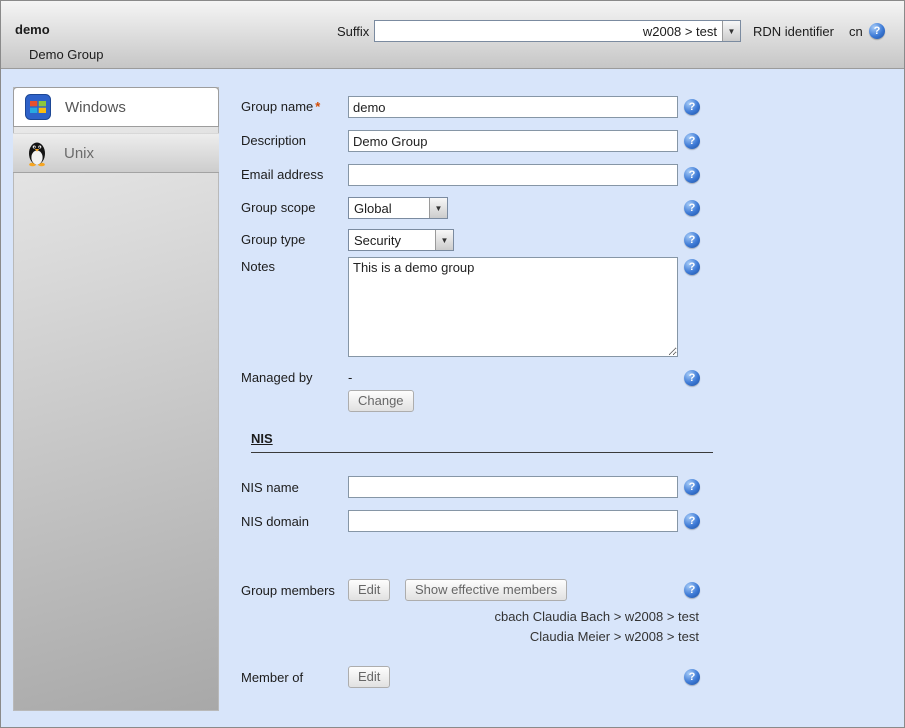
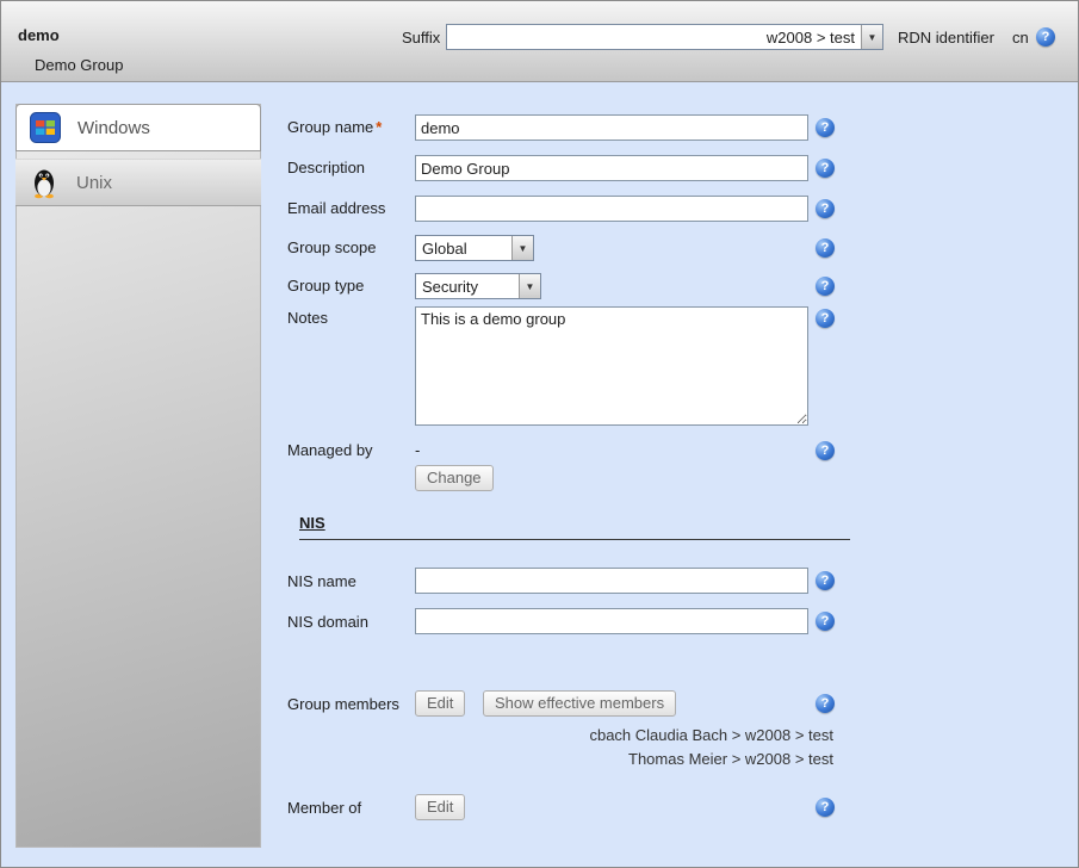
  demo
  Demo Group
  Suffix
  w2008 > test
  ▼
  RDN identifier
  cn
  ?
  Windows
  Unix
  Group name *
  demo
  ?
  Description
  Demo Group
  ?
  Email address
  ?
  Group scope
  Global
  ▼
  ?
  Group type
  Security
  ▼
  ?
  Notes
  This is a demo group
  ?
  Managed by
  -
  Change
  ?
  NIS
  NIS name
  ?
  NIS domain
  ?
  Group members
  Edit
  Show effective members
  ?
  cbach Claudia Bach > w2008 > test
- Claudia Meier > w2008 > test
+ Thomas Meier > w2008 > test
  Member of
  Edit
  ?
